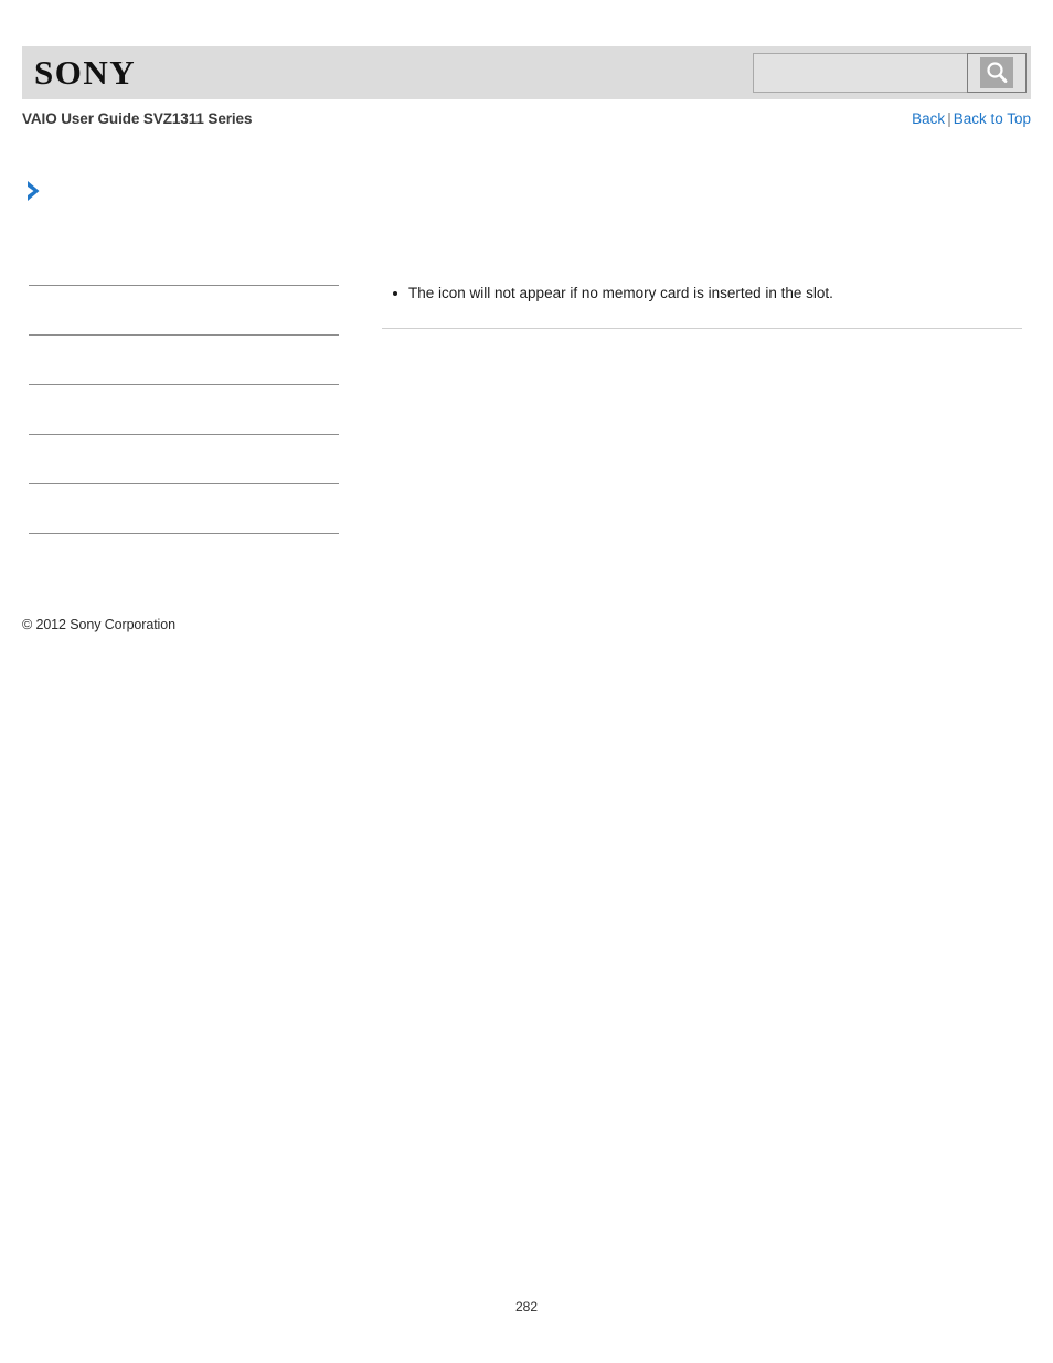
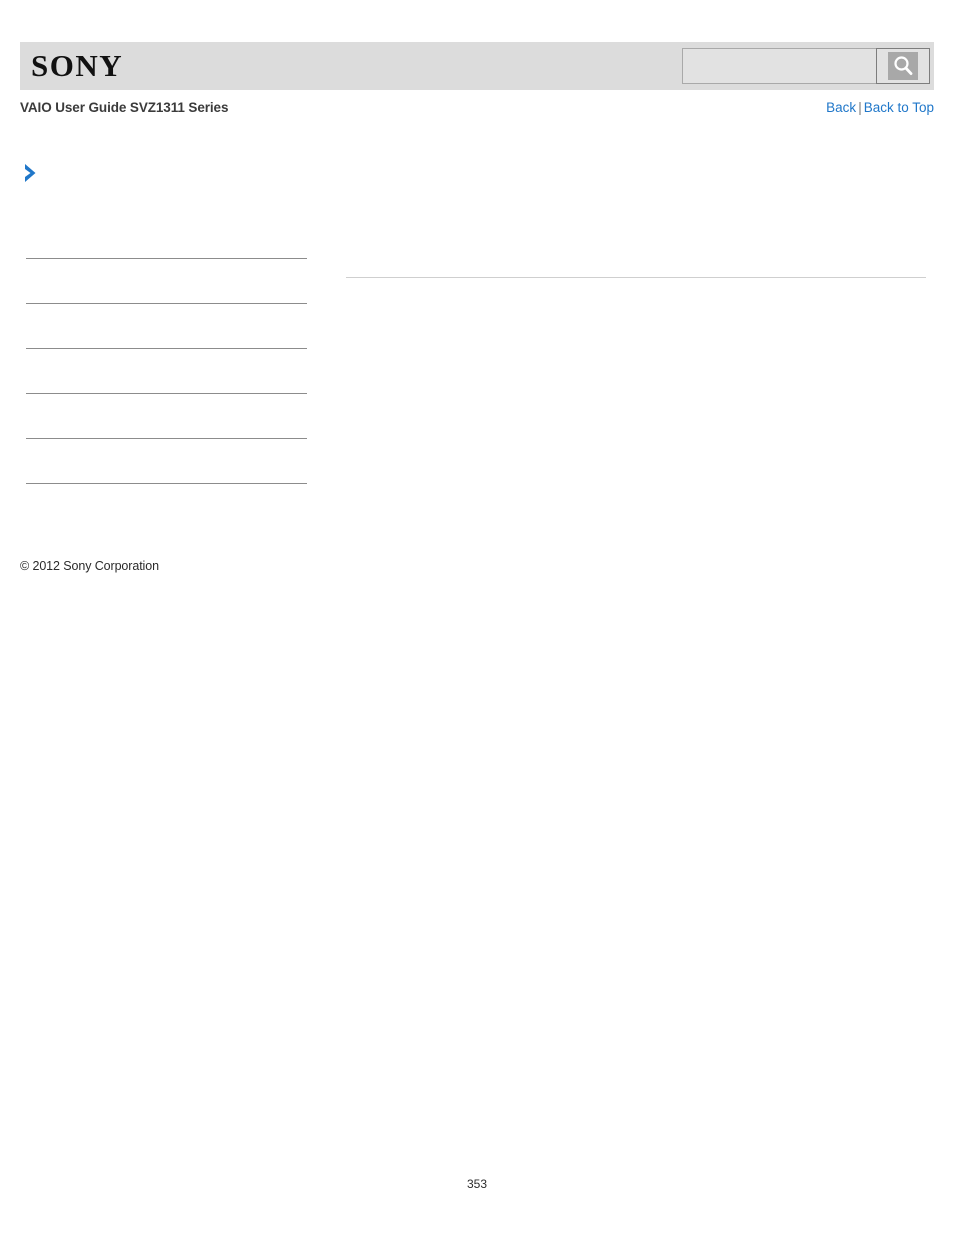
  SONY
  VAIO User Guide SVZ1311 Series
  Back | Back to Top
- The icon will not appear if no memory card is inserted in the slot.
  © 2012 Sony Corporation
- 282
+ 353
